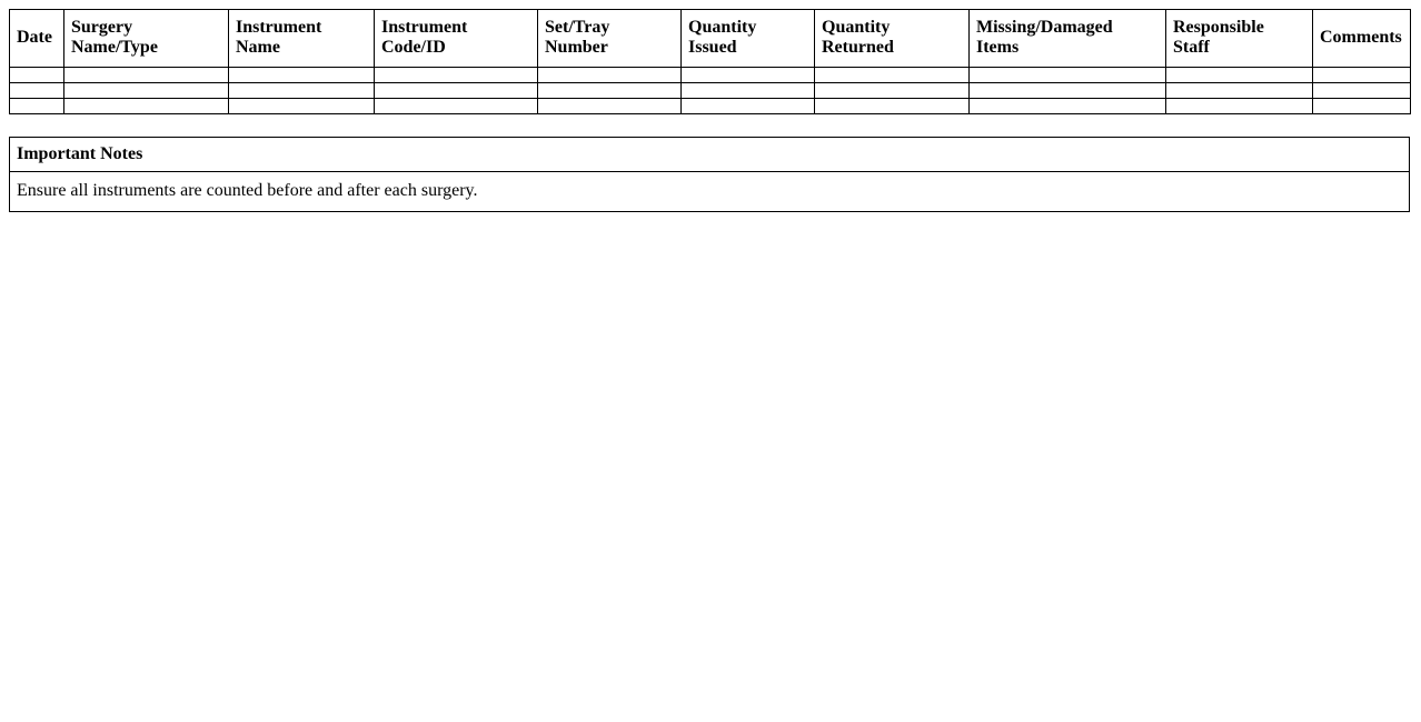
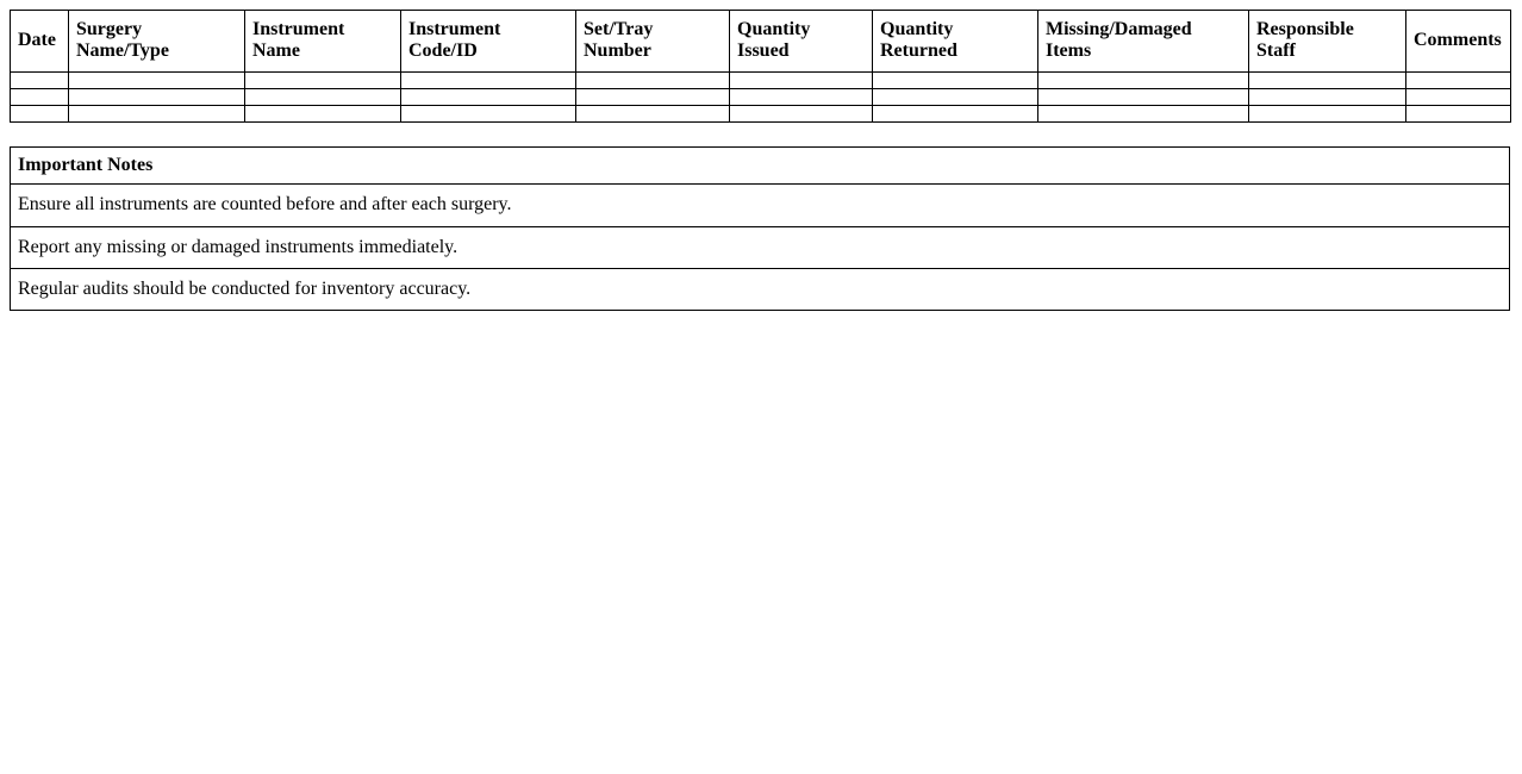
  Date	Surgery Name/Type	Instrument Name	Instrument Code/ID	Set/Tray Number	Quantity Issued	Quantity Returned	Missing/Damaged Items	Responsible Staff	Comments
  Important Notes
  Ensure all instruments are counted before and after each surgery.
+ Report any missing or damaged instruments immediately.
+ Regular audits should be conducted for inventory accuracy.
